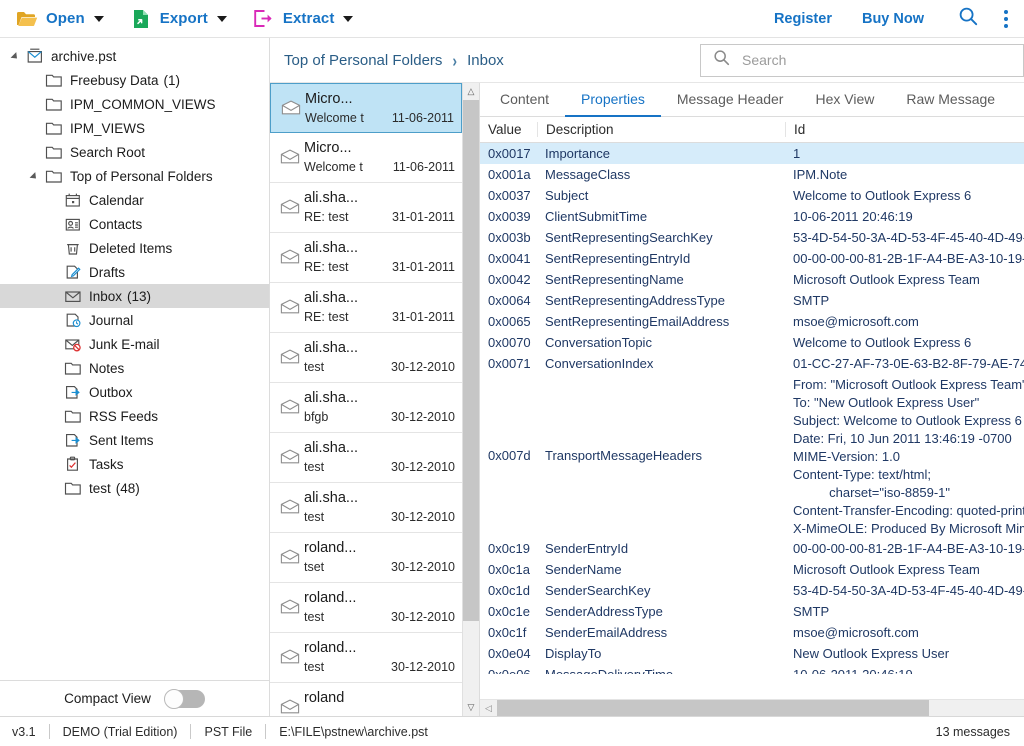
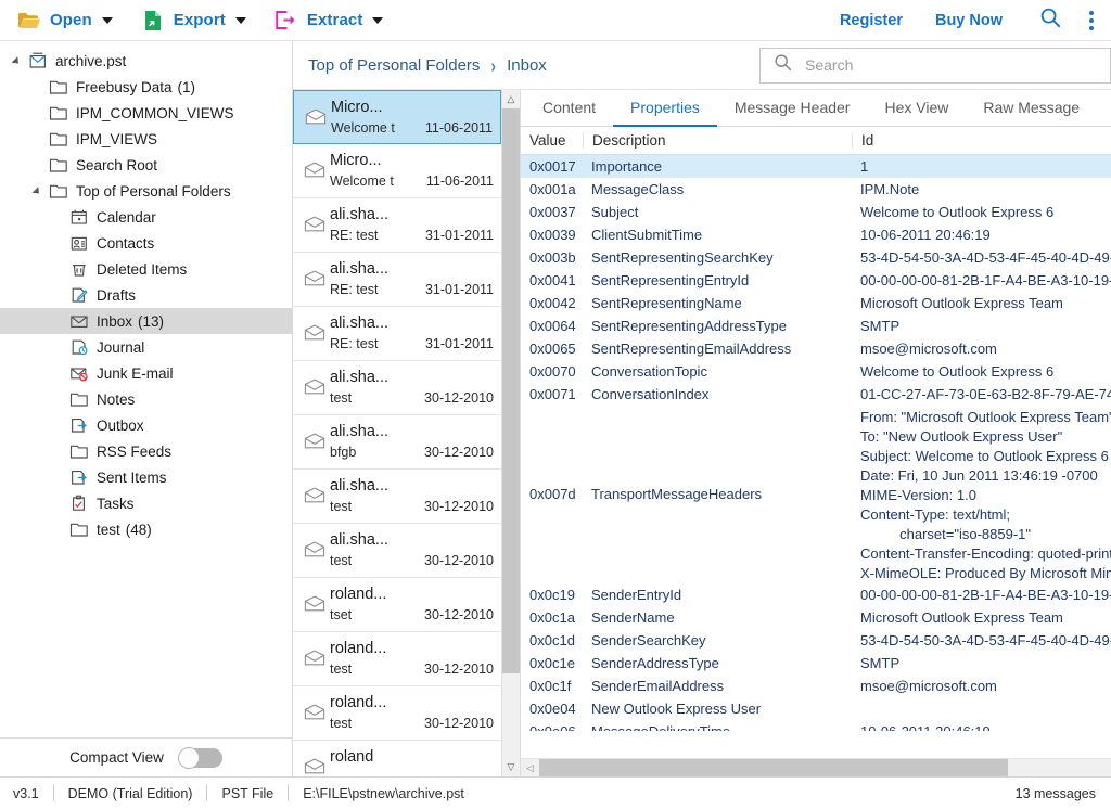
  Open
  Export
  Extract
  Register
  Buy Now
  archive.pst
  Freebusy Data
  (1)
  IPM_COMMON_VIEWS
  IPM_VIEWS
  Search Root
  Top of Personal Folders
  Calendar
  Contacts
  Deleted Items
  Drafts
  Inbox
  (13)
  Journal
  Junk E-mail
  Notes
  Outbox
  RSS Feeds
  Sent Items
  Tasks
  test
  (48)
  Compact View
  Top of Personal Folders
  ›
  Inbox
  Search
  Micro...
  Welcome t
  11-06-2011
  Micro...
  Welcome t
  11-06-2011
  ali.sha...
  RE: test
  31-01-2011
  ali.sha...
  RE: test
  31-01-2011
  ali.sha...
  RE: test
  31-01-2011
  ali.sha...
  test
  30-12-2010
  ali.sha...
  bfgb
  30-12-2010
  ali.sha...
  test
  30-12-2010
  ali.sha...
  test
  30-12-2010
  roland...
  tset
  30-12-2010
  roland...
  test
  30-12-2010
  roland...
  test
  30-12-2010
  roland
  △
  ▽
  Content
  Properties
  Message Header
  Hex View
  Raw Message
  Value
  Description
  Id
  0x0017
  Importance
  1
  0x001a
  MessageClass
  IPM.Note
  0x0037
  Subject
  Welcome to Outlook Express 6
  0x0039
  ClientSubmitTime
  10-06-2011 20:46:19
  0x003b
  SentRepresentingSearchKey
  53-4D-54-50-3A-4D-53-4F-45-40-4D-49
  0x0041
  SentRepresentingEntryId
  00-00-00-00-81-2B-1F-A4-BE-A3-10-19
  0x0042
  SentRepresentingName
  Microsoft Outlook Express Team
  0x0064
  SentRepresentingAddressType
  SMTP
  0x0065
  SentRepresentingEmailAddress
  msoe@microsoft.com
  0x0070
  ConversationTopic
  Welcome to Outlook Express 6
  0x0071
  ConversationIndex
  01-CC-27-AF-73-0E-63-B2-8F-79-AE-74
  0x007d
  TransportMessageHeaders
  From: "Microsoft Outlook Express Team
  To: "New Outlook Express User"
  Subject: Welcome to Outlook Express 6
  Date: Fri, 10 Jun 2011 13:46:19 -0700
  MIME-Version: 1.0
  Content-Type: text/html;
  charset="iso-8859-1"
  Content-Transfer-Encoding: quoted-prin
  X-MimeOLE: Produced By Microsoft Mi
  0x0c19
  SenderEntryId
  00-00-00-00-81-2B-1F-A4-BE-A3-10-19
  0x0c1a
  SenderName
  Microsoft Outlook Express Team
  0x0c1d
  SenderSearchKey
  53-4D-54-50-3A-4D-53-4F-45-40-4D-49
  0x0c1e
  SenderAddressType
  SMTP
  0x0c1f
  SenderEmailAddress
  msoe@microsoft.com
  0x0e04
- DisplayTo
  New Outlook Express User
  ◁
  v3.1
  DEMO (Trial Edition)
  PST File
  E:\FILE\pstnew\archive.pst
  13 messages
